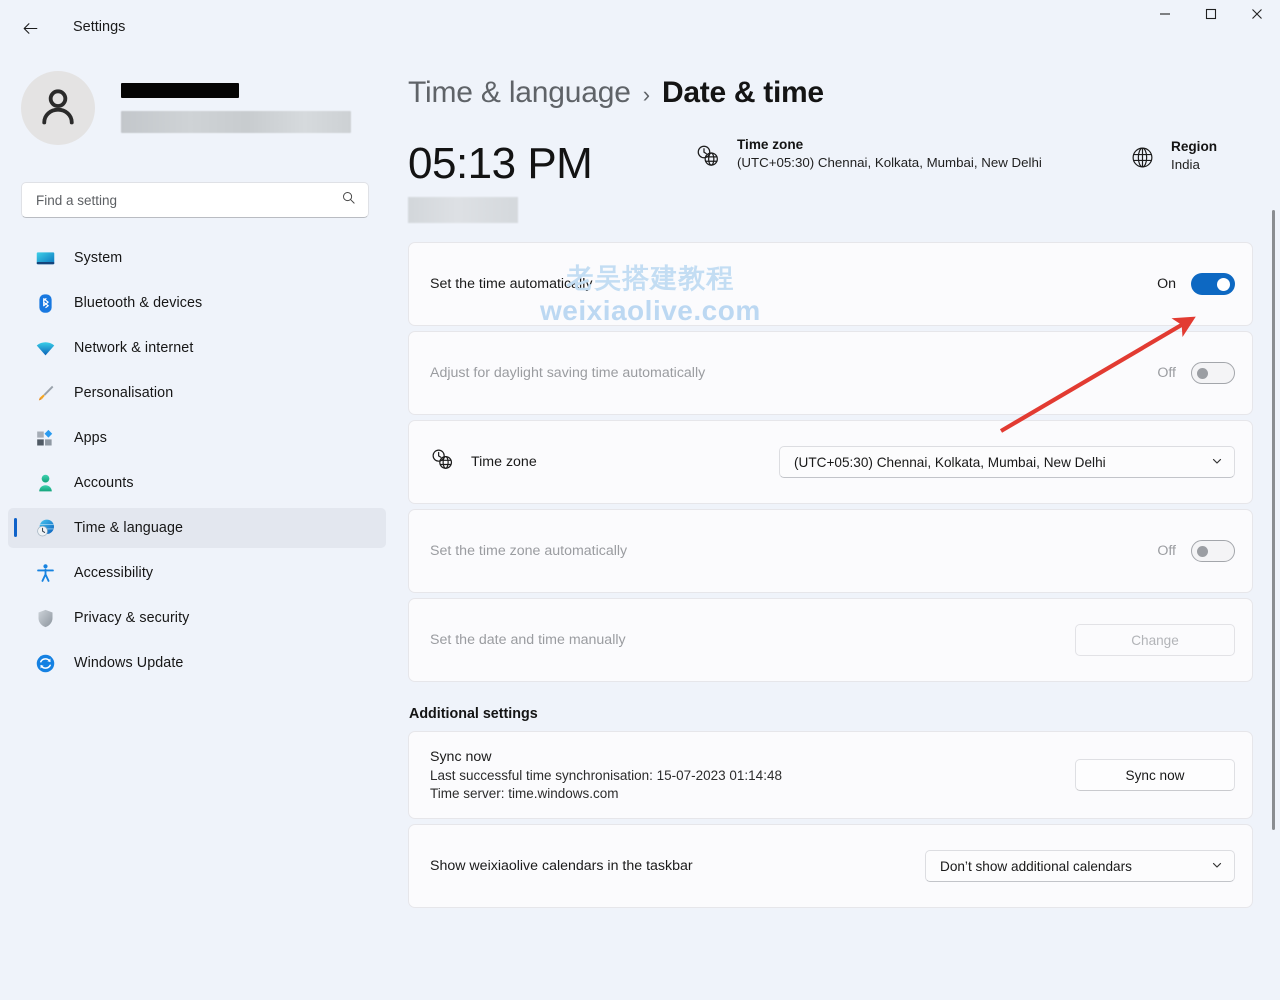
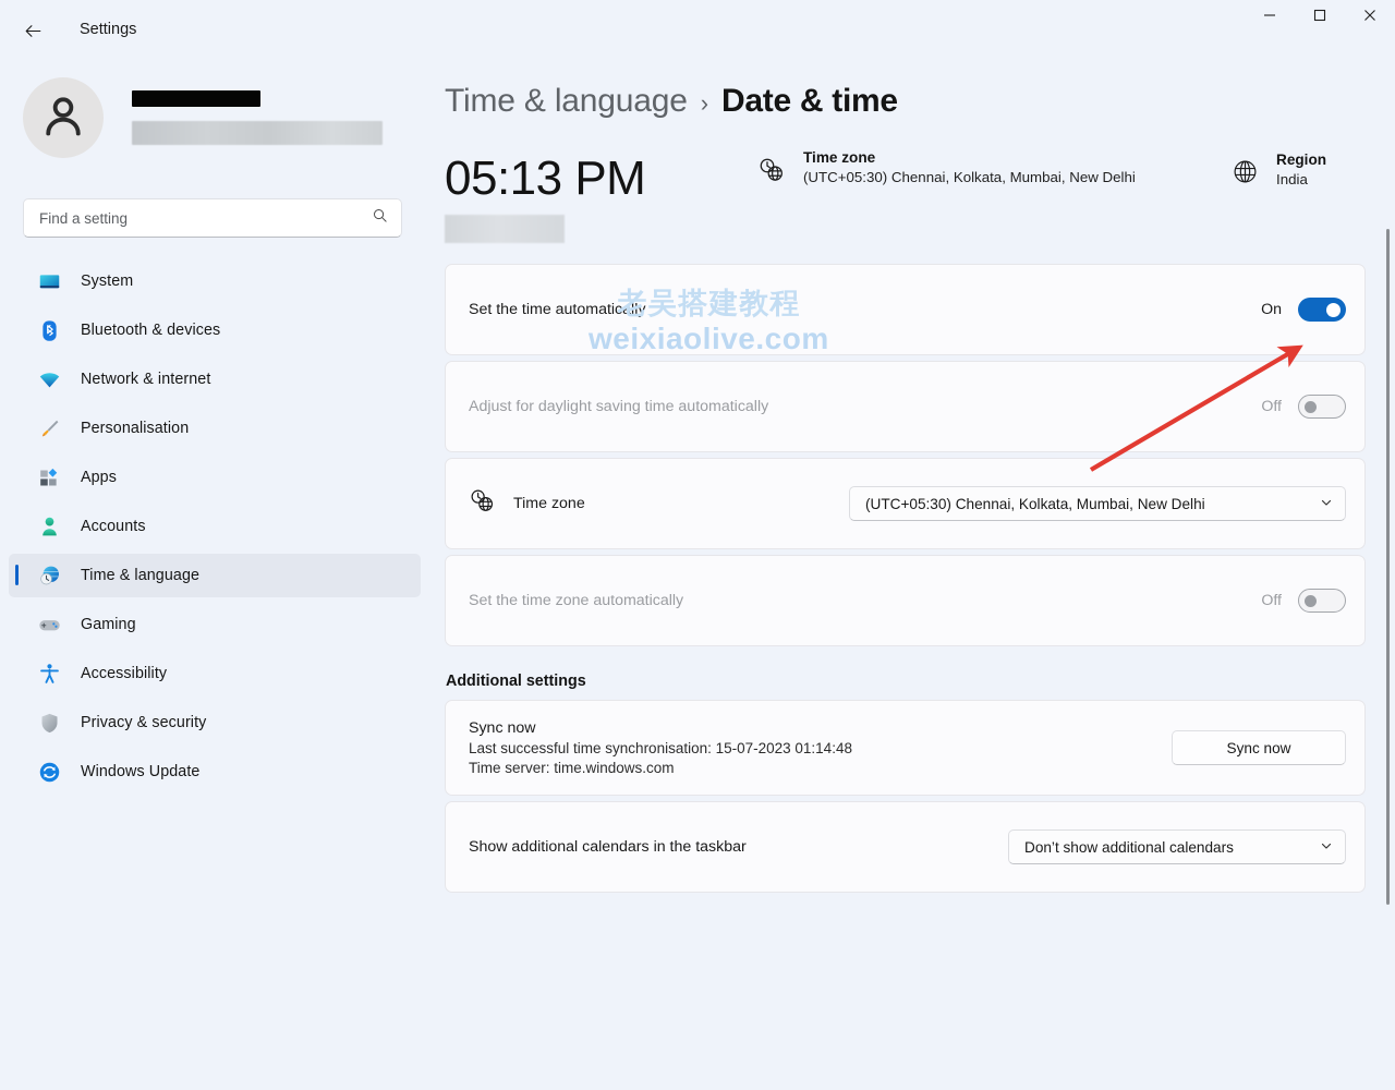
  Settings
  Find a setting
  System
  Bluetooth & devices
  Network & internet
  Personalisation
  Apps
  Accounts
  Time & language
+ Gaming
  Accessibility
  Privacy & security
  Windows Update
  Time & language
  ›
  Date & time
  05:13 PM
  Time zone
  (UTC+05:30) Chennai, Kolkata, Mumbai, New Delhi
  Region
  India
  Set the time automatically
  On
  Adjust for daylight saving time automatically
  Off
  Time zone
  (UTC+05:30) Chennai, Kolkata, Mumbai, New Delhi
  Set the time zone automatically
  Off
- Set the date and time manually
- Change
  Additional settings
  Sync now
  Last successful time synchronisation: 15-07-2023 01:14:48
  Time server: time.windows.com
  Sync now
- Show weixiaolive calendars in the taskbar
+ Show additional calendars in the taskbar
  Don’t show additional calendars
  老吴搭建教程
  weixiaolive.com
